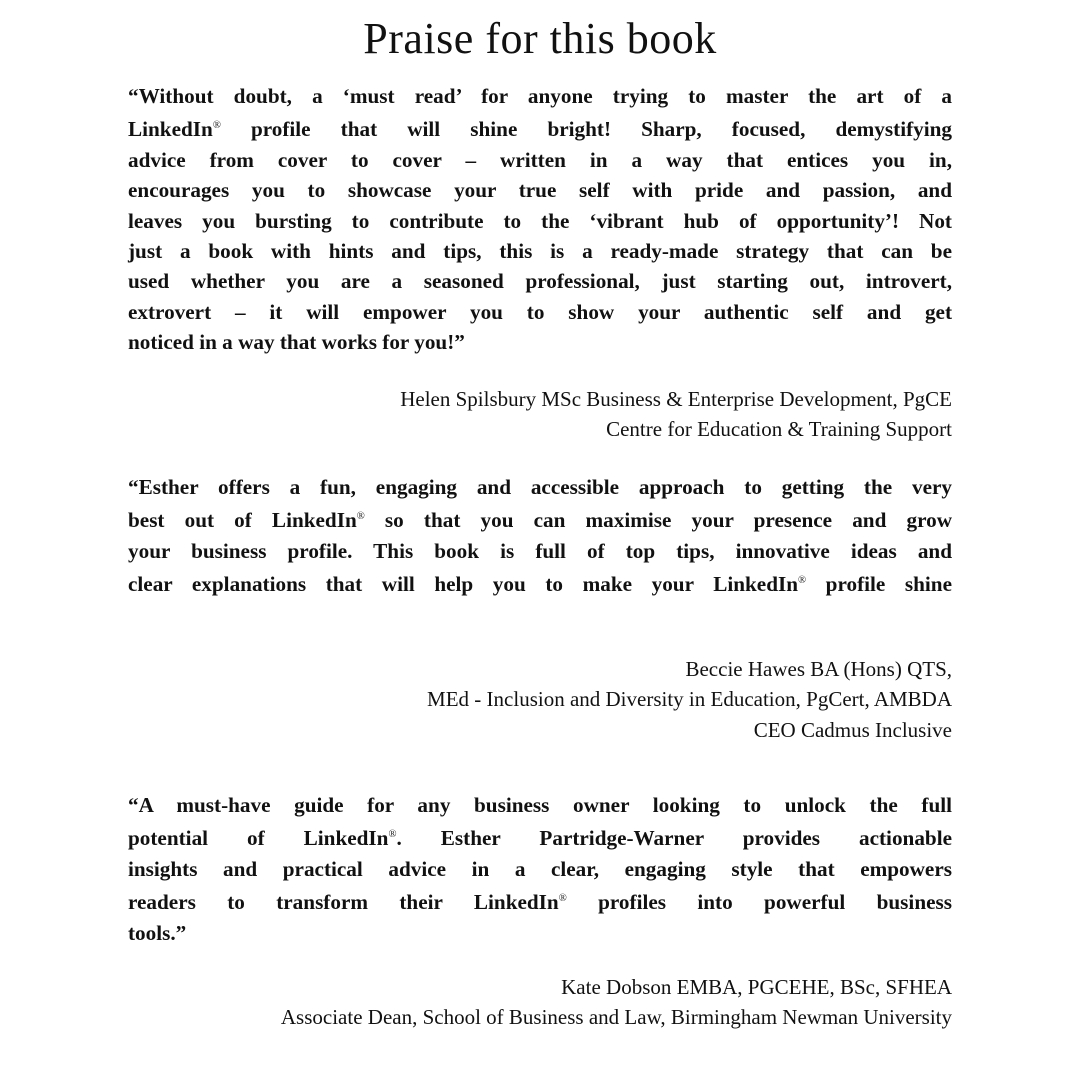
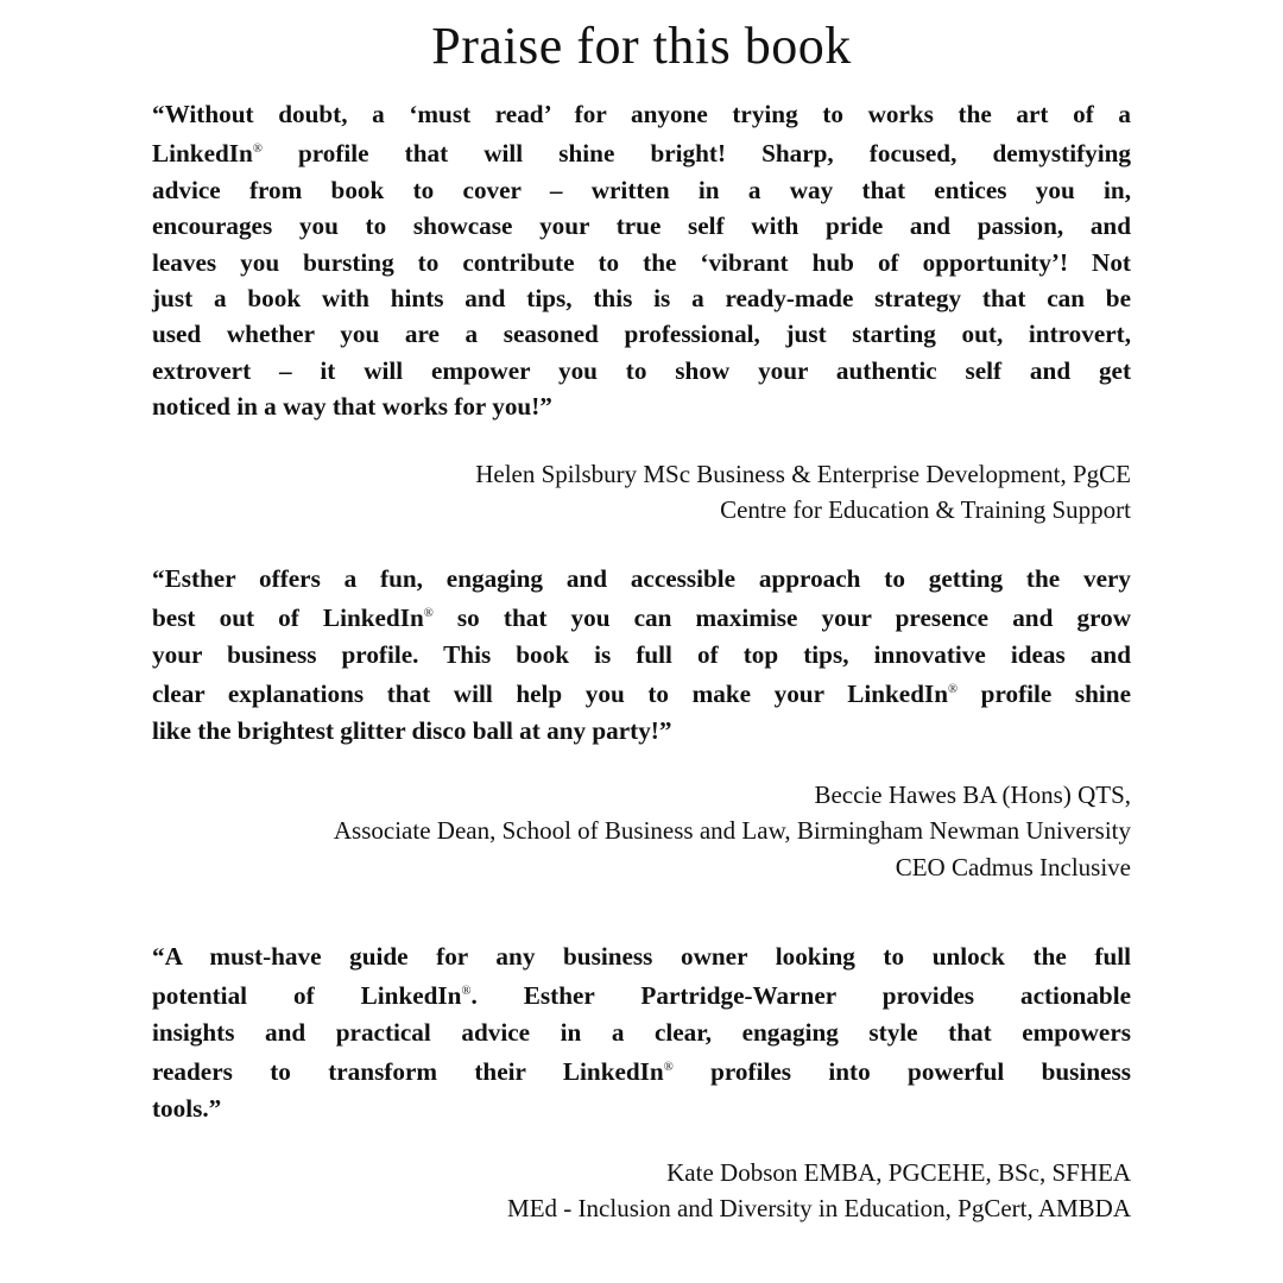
  Praise for this book
- “Without doubt, a ‘must read’ for anyone trying to master the art of a
+ “Without doubt, a ‘must read’ for anyone trying to works the art of a
  LinkedIn® profile that will shine bright! Sharp, focused, demystifying
- advice from cover to cover – written in a way that entices you in,
+ advice from book to cover – written in a way that entices you in,
  encourages you to showcase your true self with pride and passion, and
  leaves you bursting to contribute to the ‘vibrant hub of opportunity’! Not
  just a book with hints and tips, this is a ready-made strategy that can be
  used whether you are a seasoned professional, just starting out, introvert,
  extrovert – it will empower you to show your authentic self and get
  noticed in a way that works for you!”
  Helen Spilsbury MSc Business & Enterprise Development, PgCE
  Centre for Education & Training Support
  “Esther offers a fun, engaging and accessible approach to getting the very
  best out of LinkedIn® so that you can maximise your presence and grow
  your business profile. This book is full of top tips, innovative ideas and
  clear explanations that will help you to make your LinkedIn® profile shine
+ like the brightest glitter disco ball at any party!”
  Beccie Hawes BA (Hons) QTS,
- MEd - Inclusion and Diversity in Education, PgCert, AMBDA
+ Associate Dean, School of Business and Law, Birmingham Newman University
  CEO Cadmus Inclusive
  “A must-have guide for any business owner looking to unlock the full
  potential of LinkedIn®. Esther Partridge-Warner provides actionable
  insights and practical advice in a clear, engaging style that empowers
  readers to transform their LinkedIn® profiles into powerful business
  tools.”
  Kate Dobson EMBA, PGCEHE, BSc, SFHEA
- Associate Dean, School of Business and Law, Birmingham Newman University
+ MEd - Inclusion and Diversity in Education, PgCert, AMBDA
